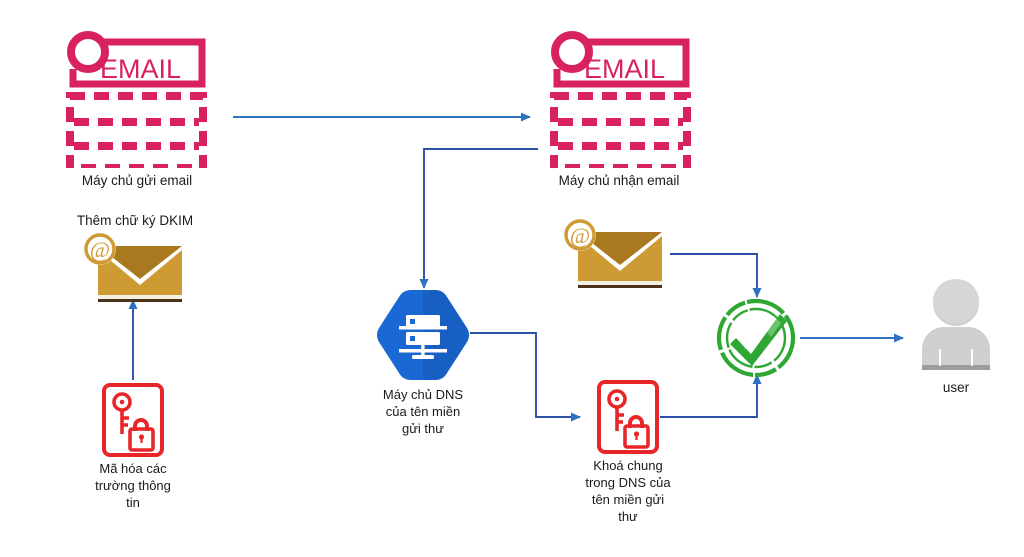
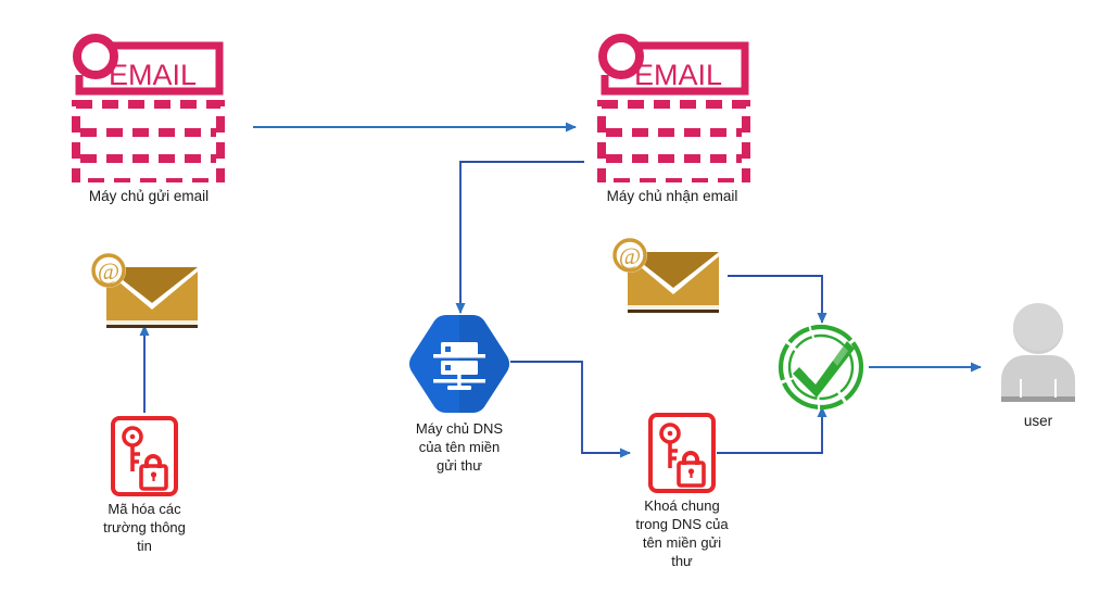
  EMAIL
  Máy chủ gửi email
  EMAIL
  Máy chủ nhận email
- Thêm chữ ký DKIM
  @
  Mã hóa các
  trường thông
  tin
  Máy chủ DNS
  của tên miền
  gửi thư
  @
  Khoá chung
  trong DNS của
  tên miền gửi
  thư
  user
